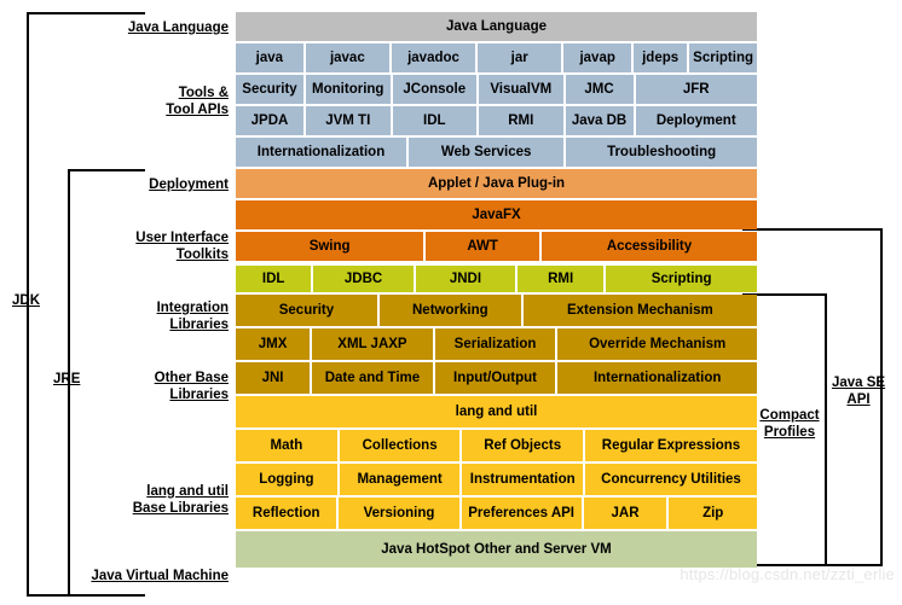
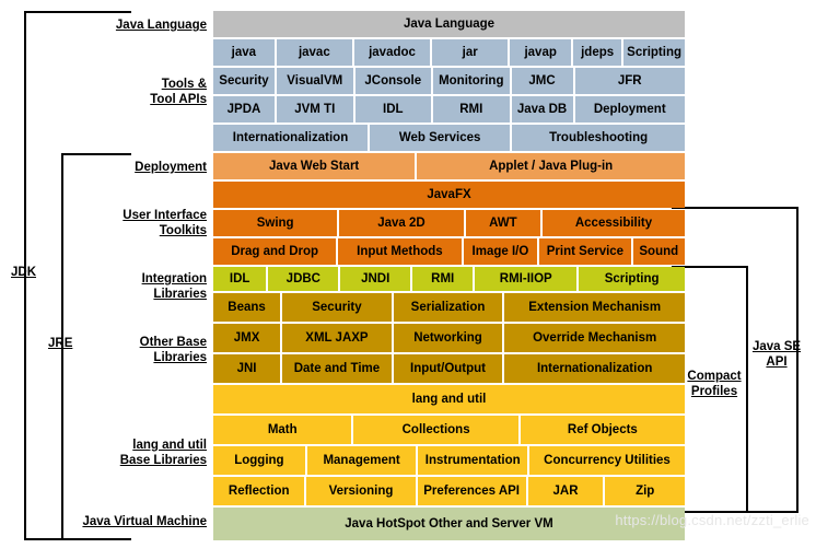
  JDK
  JRE
  Compact
  Profiles
  Java SE
  API
  Java Language
  Tools &
  Tool APIs
  Deployment
  User Interface
  Toolkits
  Integration
  Libraries
  Other Base
  Libraries
  lang and util
  Base Libraries
  Java Virtual Machine
  Java Language
  java
  javac
  javadoc
  jar
  javap
  jdeps
  Scripting
  Security
- Monitoring
+ VisualVM
  JConsole
- VisualVM
+ Monitoring
  JMC
  JFR
  JPDA
  JVM TI
  IDL
  RMI
  Java DB
  Deployment
  Internationalization
  Web Services
  Troubleshooting
+ Java Web Start
  Applet / Java Plug-in
  JavaFX
  Swing
+ Java 2D
  AWT
  Accessibility
+ Drag and Drop
+ Input Methods
+ Image I/O
+ Print Service
+ Sound
  IDL
  JDBC
  JNDI
  RMI
+ RMI-IIOP
  Scripting
+ Beans
  Security
- Networking
+ Serialization
  Extension Mechanism
  JMX
  XML JAXP
- Serialization
+ Networking
  Override Mechanism
  JNI
  Date and Time
  Input/Output
  Internationalization
  lang and util
  Math
  Collections
  Ref Objects
- Regular Expressions
  Logging
  Management
  Instrumentation
  Concurrency Utilities
  Reflection
  Versioning
  Preferences API
  JAR
  Zip
  Java HotSpot Other and Server VM
  https://blog.csdn.net/zzti_erlie
